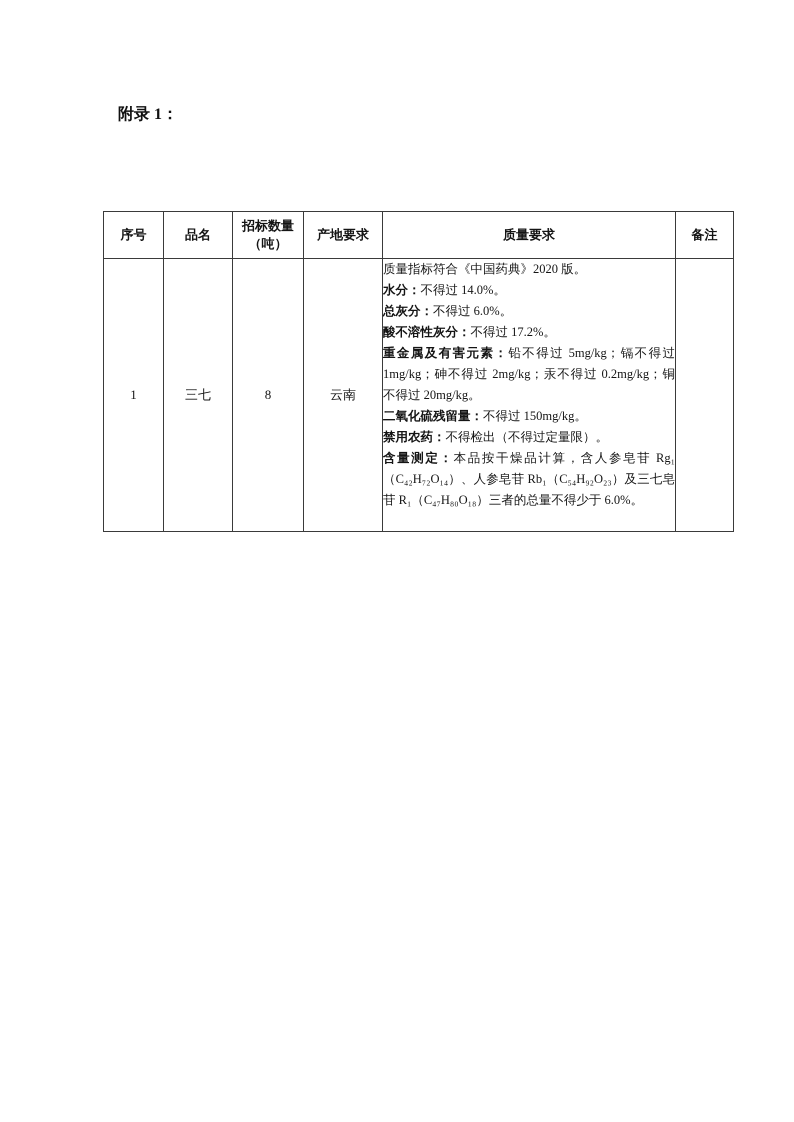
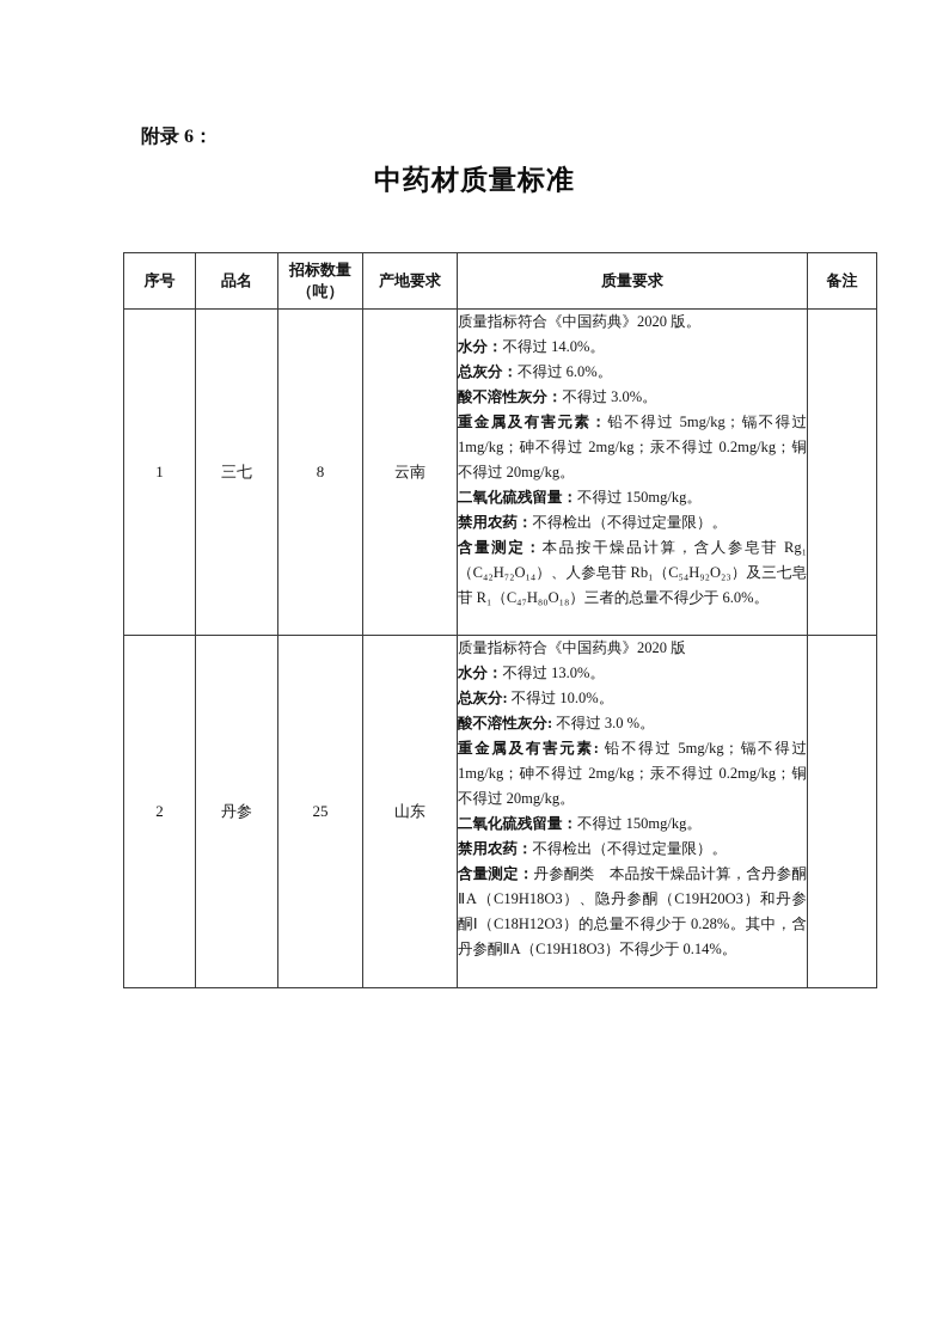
- 附录 1：
+ 附录 6：
+ 中药材质量标准
  序号	品名	招标数量 （吨）	产地要求	质量要求	备注
- 1	三七	8	云南	质量指标符合《中国药典》2020 版。 水分：不得过 14.0%。 总灰分：不得过 6.0%。 酸不溶性灰分：不得过 17.2%。 重金属及有害元素：铅不得过 5mg/kg；镉不得过 1mg/kg；砷不得过 2mg/kg；汞不得过 0.2mg/kg；铜不得过 20mg/kg。 二氧化硫残留量：不得过 150mg/kg。 禁用农药：不得检出（不得过定量限）。 含量测定：本品按干燥品计算，含人参皂苷 Rg₁（C₄₂H₇₂O₁₄）、人参皂苷 Rb₁（C₅₄H₉₂O₂₃）及三七皂苷 R₁（C₄₇H₈₀O₁₈）三者的总量不得少于 6.0%。
+ 1	三七	8	云南	质量指标符合《中国药典》2020 版。 水分：不得过 14.0%。 总灰分：不得过 6.0%。 酸不溶性灰分：不得过 3.0%。 重金属及有害元素：铅不得过 5mg/kg；镉不得过 1mg/kg；砷不得过 2mg/kg；汞不得过 0.2mg/kg；铜不得过 20mg/kg。 二氧化硫残留量：不得过 150mg/kg。 禁用农药：不得检出（不得过定量限）。 含量测定：本品按干燥品计算，含人参皂苷 Rg₁（C₄₂H₇₂O₁₄）、人参皂苷 Rb₁（C₅₄H₉₂O₂₃）及三七皂苷 R₁（C₄₇H₈₀O₁₈）三者的总量不得少于 6.0%。
+ 2	丹参	25	山东	质量指标符合《中国药典》2020 版 水分：不得过 13.0%。 总灰分: 不得过 10.0%。 酸不溶性灰分: 不得过 3.0 %。 重金属及有害元素: 铅不得过 5mg/kg；镉不得过 1mg/kg；砷不得过 2mg/kg；汞不得过 0.2mg/kg；铜不得过 20mg/kg。 二氧化硫残留量：不得过 150mg/kg。 禁用农药：不得检出（不得过定量限）。 含量测定：丹参酮类 本品按干燥品计算，含丹参酮ⅡA（C19H18O3）、隐丹参酮（C19H20O3）和丹参酮Ⅰ（C18H12O3）的总量不得少于 0.28%。其中，含丹参酮ⅡA（C19H18O3）不得少于 0.14%。
